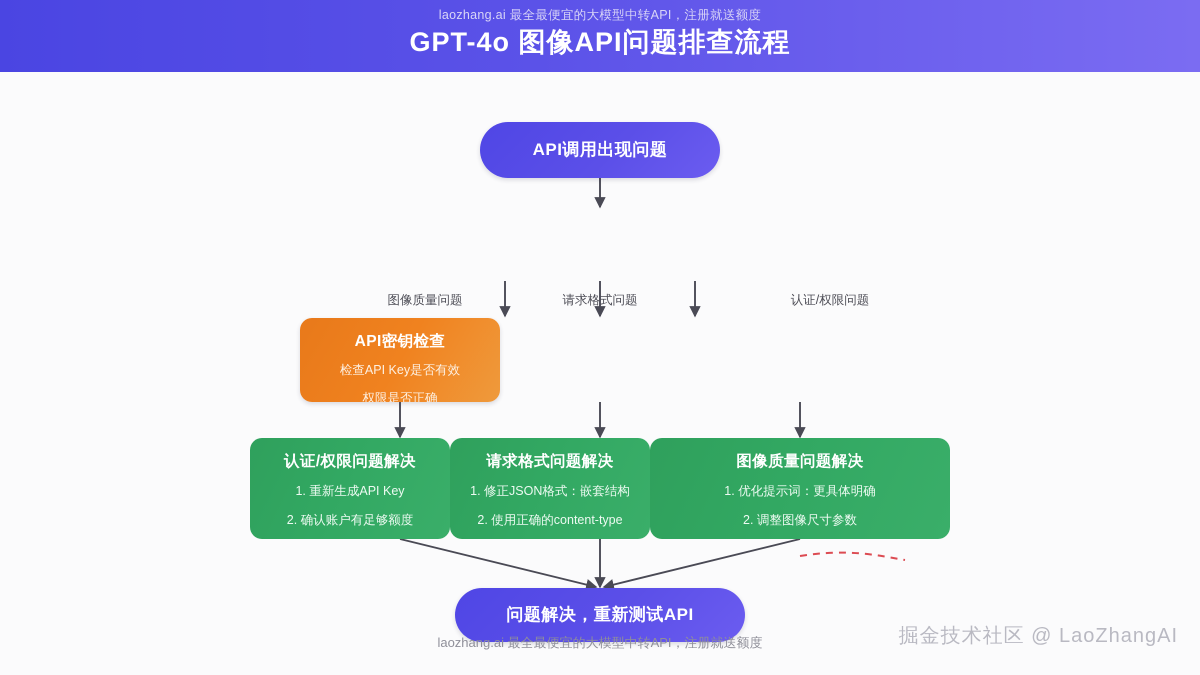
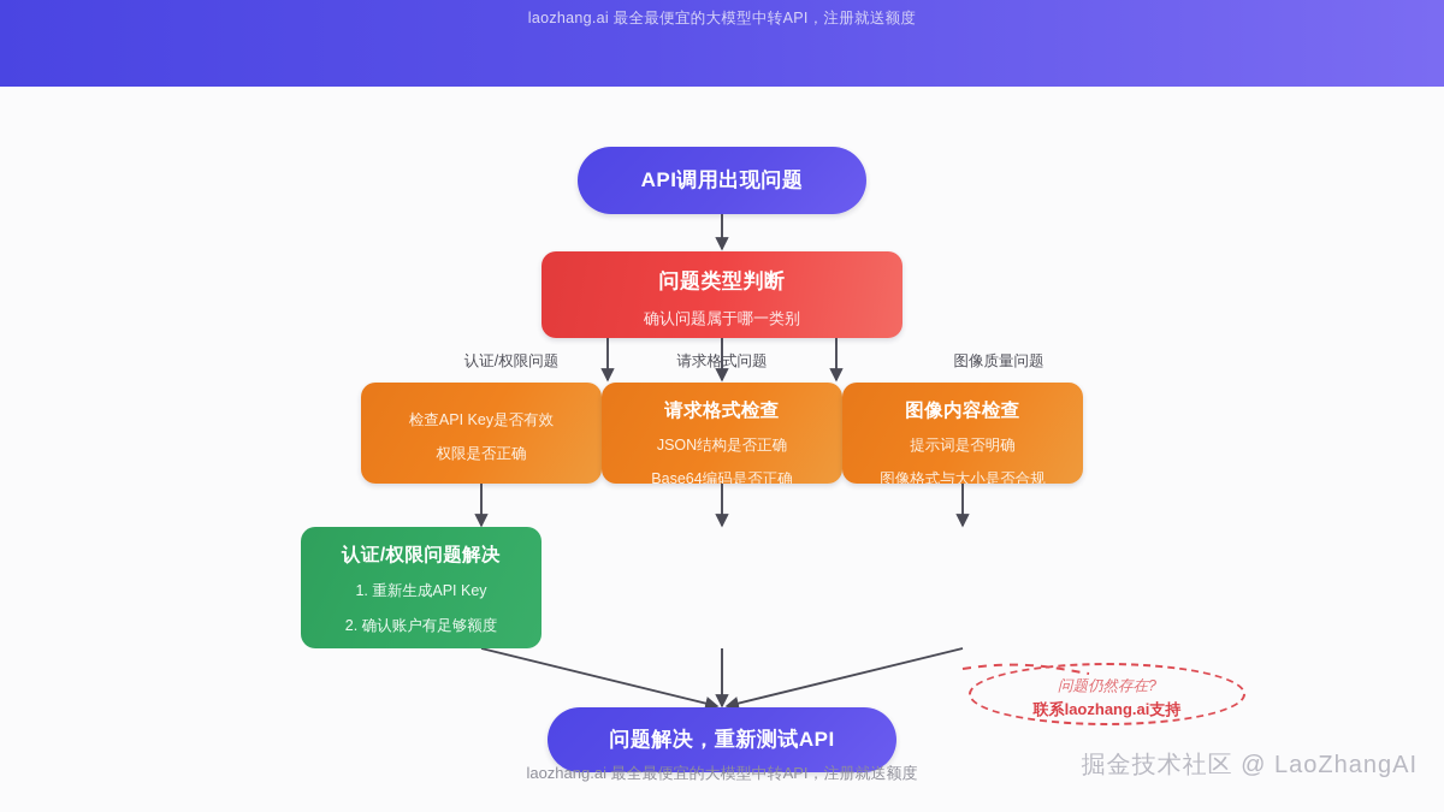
  laozhang.ai 最全最便宜的大模型中转API，注册就送额度
- GPT-4o 图像API问题排查流程
  API调用出现问题
+ 问题类型判断
+ 确认问题属于哪一类别
- 图像质量问题
+ 认证/权限问题
  请求格式问题
- 认证/权限问题
+ 图像质量问题
- API密钥检查
  检查API Key是否有效
  权限是否正确
+ 请求格式检查
+ JSON结构是否正确
+ Base64编码是否正确
+ 图像内容检查
+ 提示词是否明确
+ 图像格式与大小是否合规
  认证/权限问题解决
  1. 重新生成API Key
  2. 确认账户有足够额度
- 请求格式问题解决
- 1. 修正JSON格式：嵌套结构
- 2. 使用正确的content-type
- 图像质量问题解决
- 1. 优化提示词：更具体明确
- 2. 调整图像尺寸参数
  问题解决，重新测试API
+ 问题仍然存在?
+ 联系laozhang.ai支持
  laozhang.ai 最全最便宜的大模型中转API，注册就送额度
  掘金技术社区 @ LaoZhangAI
